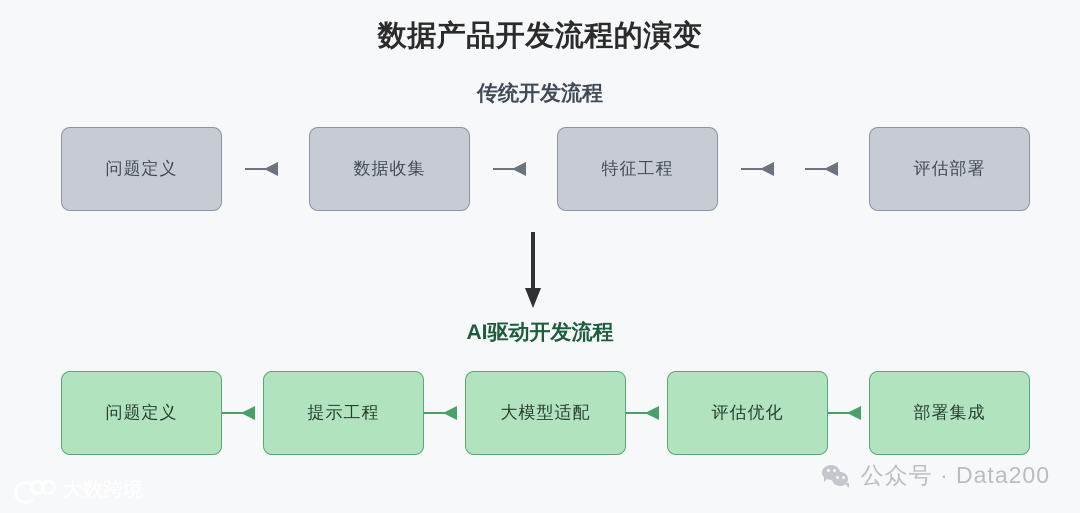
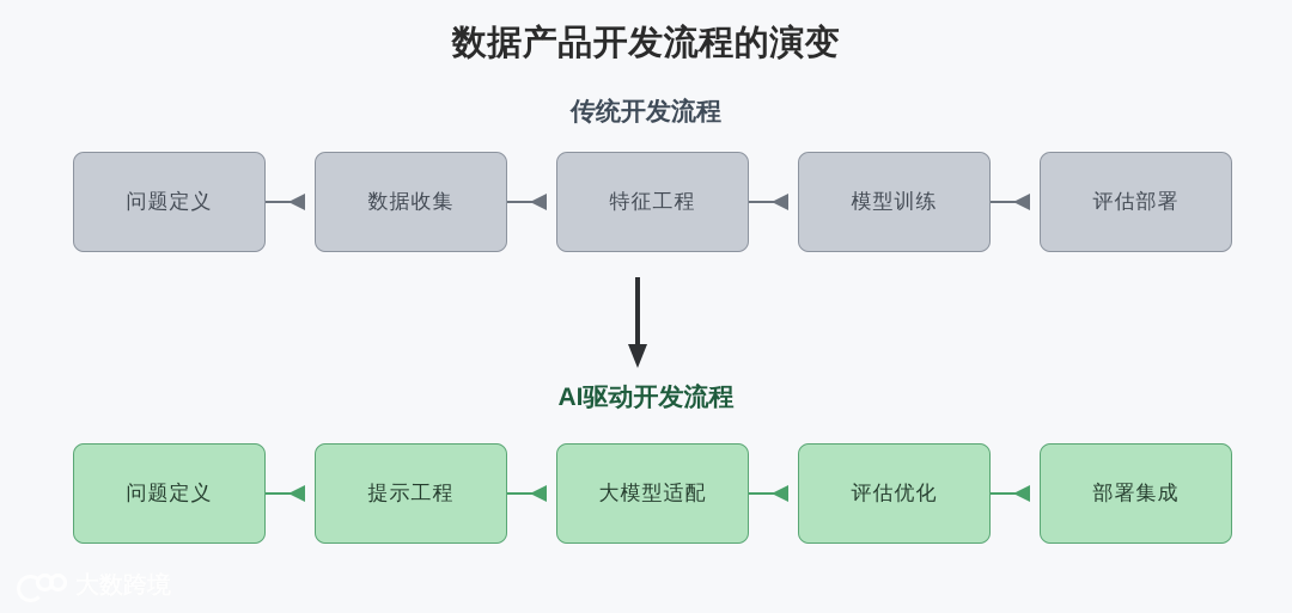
  数据产品开发流程的演变
  传统开发流程
  问题定义
  数据收集
  特征工程
+ 模型训练
  评估部署
  AI驱动开发流程
  问题定义
  提示工程
  大模型适配
  评估优化
  部署集成
- 公众号 · Data200
